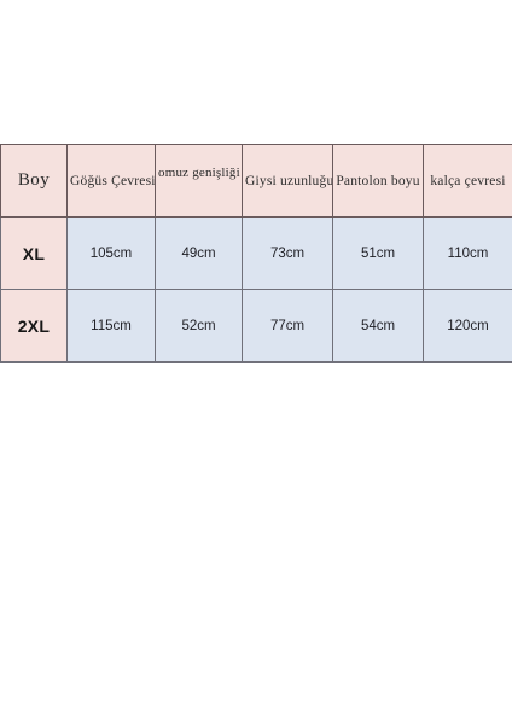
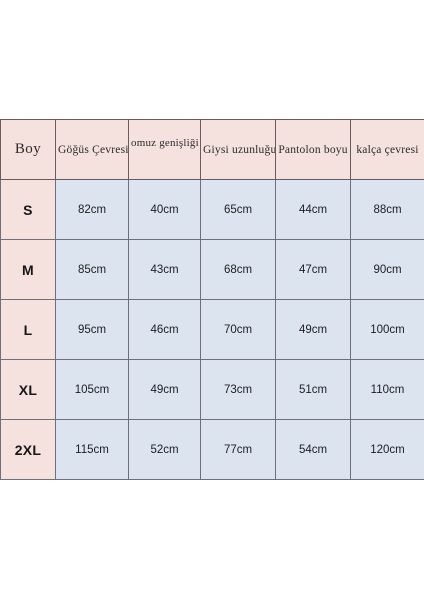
  Boy	Göğüs Çevresi	omuz genişliği	Giysi uzunluğu	Pantolon boyu	kalça çevresi
+ S	82cm	40cm	65cm	44cm	88cm
+ M	85cm	43cm	68cm	47cm	90cm
+ L	95cm	46cm	70cm	49cm	100cm
  XL	105cm	49cm	73cm	51cm	110cm
  2XL	115cm	52cm	77cm	54cm	120cm
